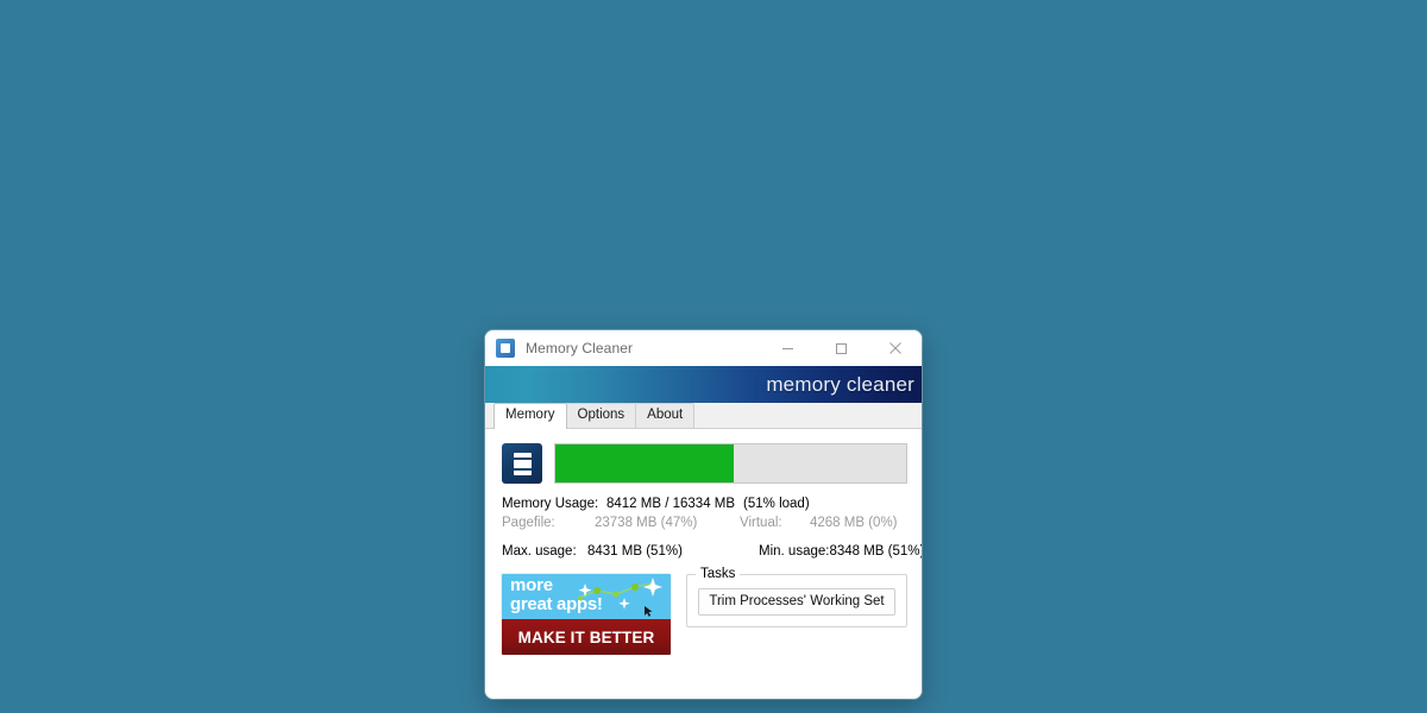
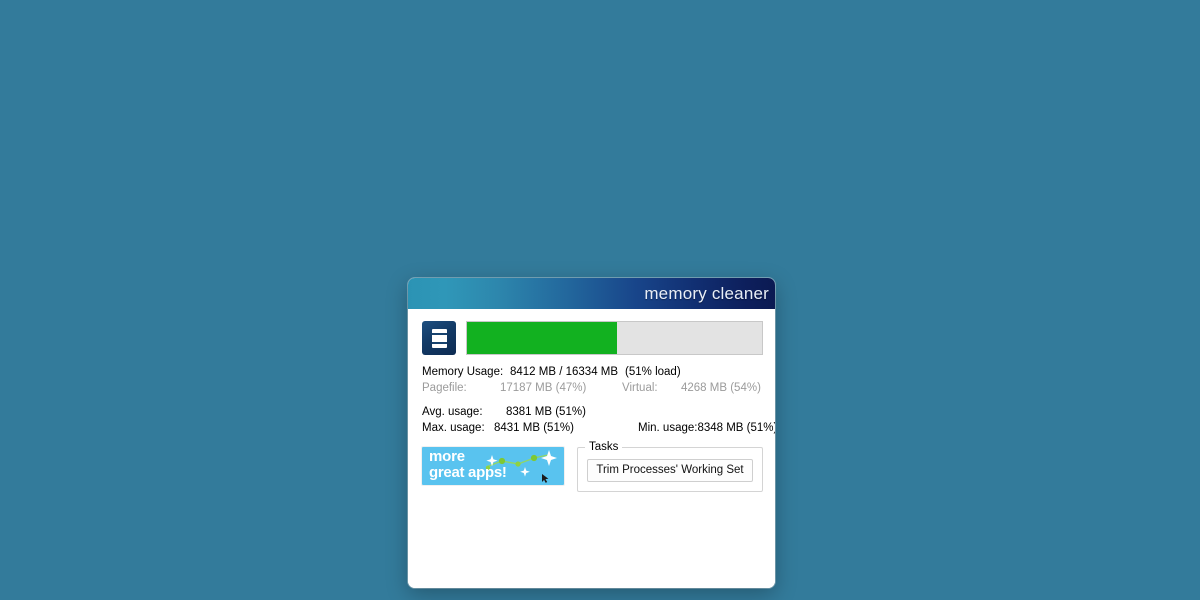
- Memory Cleaner
  memory cleaner
- Memory
- Options
- About
  Memory Usage:
  8412 MB / 16334 MB
  (51% load)
  Pagefile:
- 23738 MB (47%)
+ 17187 MB (47%)
  Virtual:
- 4268 MB (0%)
+ 4268 MB (54%)
+ Avg. usage:
+ 8381 MB (51%)
  Max. usage:
  8431 MB (51%)
  Min. usage:
  8348 MB (51%
  more
  great apps!
- MAKE IT BETTER
  Tasks
  Trim Processes' Working Set
